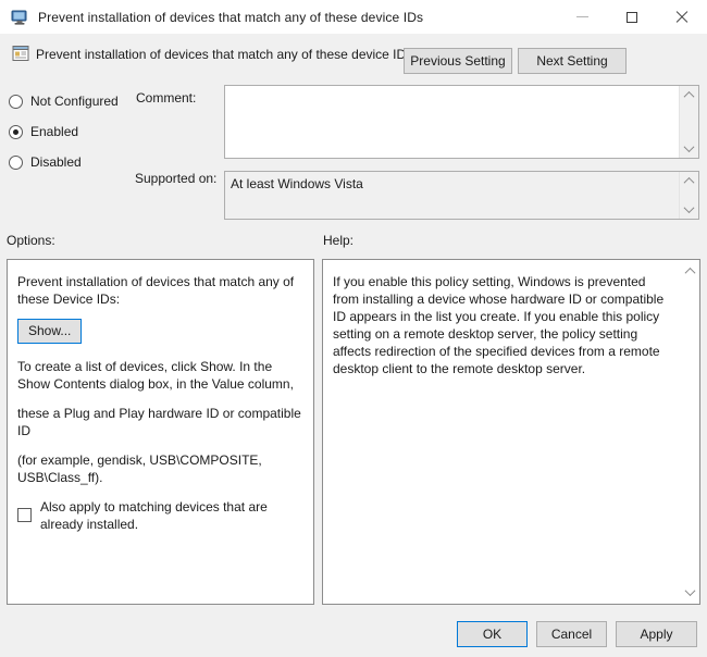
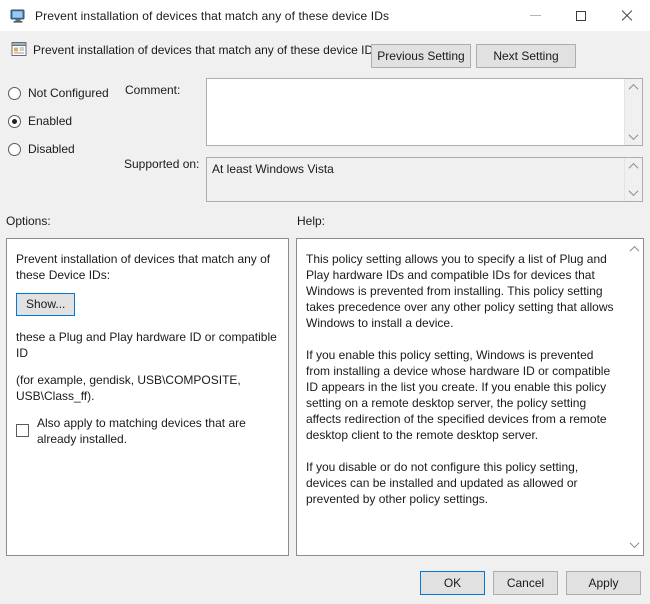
  Prevent installation of devices that match any of these device IDs
  Prevent installation of devices that match any of these device ID
  Previous Setting
  Next Setting
  Not Configured
  Enabled
  Disabled
  Comment:
  Supported on:
  At least Windows Vista
  Options:
  Help:
  Prevent installation of devices that match any of these Device IDs:
  Show...
- To create a list of devices, click Show. In the Show Contents dialog box, in the Value column,
  these a Plug and Play hardware ID or compatible ID
  (for example, gendisk, USB\COMPOSITE, USB\Class_ff).
  Also apply to matching devices that are already installed.
+ This policy setting allows you to specify a list of Plug and Play hardware IDs and compatible IDs for devices that Windows is prevented from installing. This policy setting takes precedence over any other policy setting that allows Windows to install a device.
  If you enable this policy setting, Windows is prevented from installing a device whose hardware ID or compatible ID appears in the list you create. If you enable this policy setting on a remote desktop server, the policy setting affects redirection of the specified devices from a remote desktop client to the remote desktop server.
+ If you disable or do not configure this policy setting, devices can be installed and updated as allowed or prevented by other policy settings.
  OK
  Cancel
  Apply
